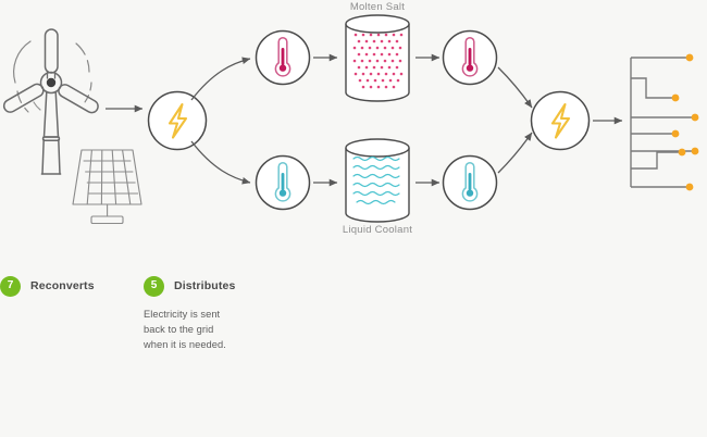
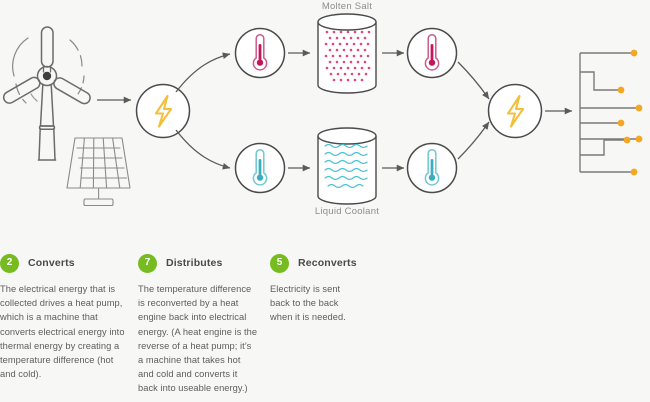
  Molten Salt
  Liquid Coolant
+ 2
+ Converts
+ The electrical energy that is collected drives a heat pump, which is a machine that converts electrical energy into thermal energy by creating a temperature difference (hot and cold).
  7
- Reconverts
+ Distributes
+ The temperature difference is reconverted by a heat engine back into electrical energy. (A heat engine is the reverse of a heat pump; it’s a machine that takes hot and cold and converts it back into useable energy.)
  5
- Distributes
+ Reconverts
- Electricity is sent back to the grid when it is needed.
+ Electricity is sent back to the back when it is needed.
